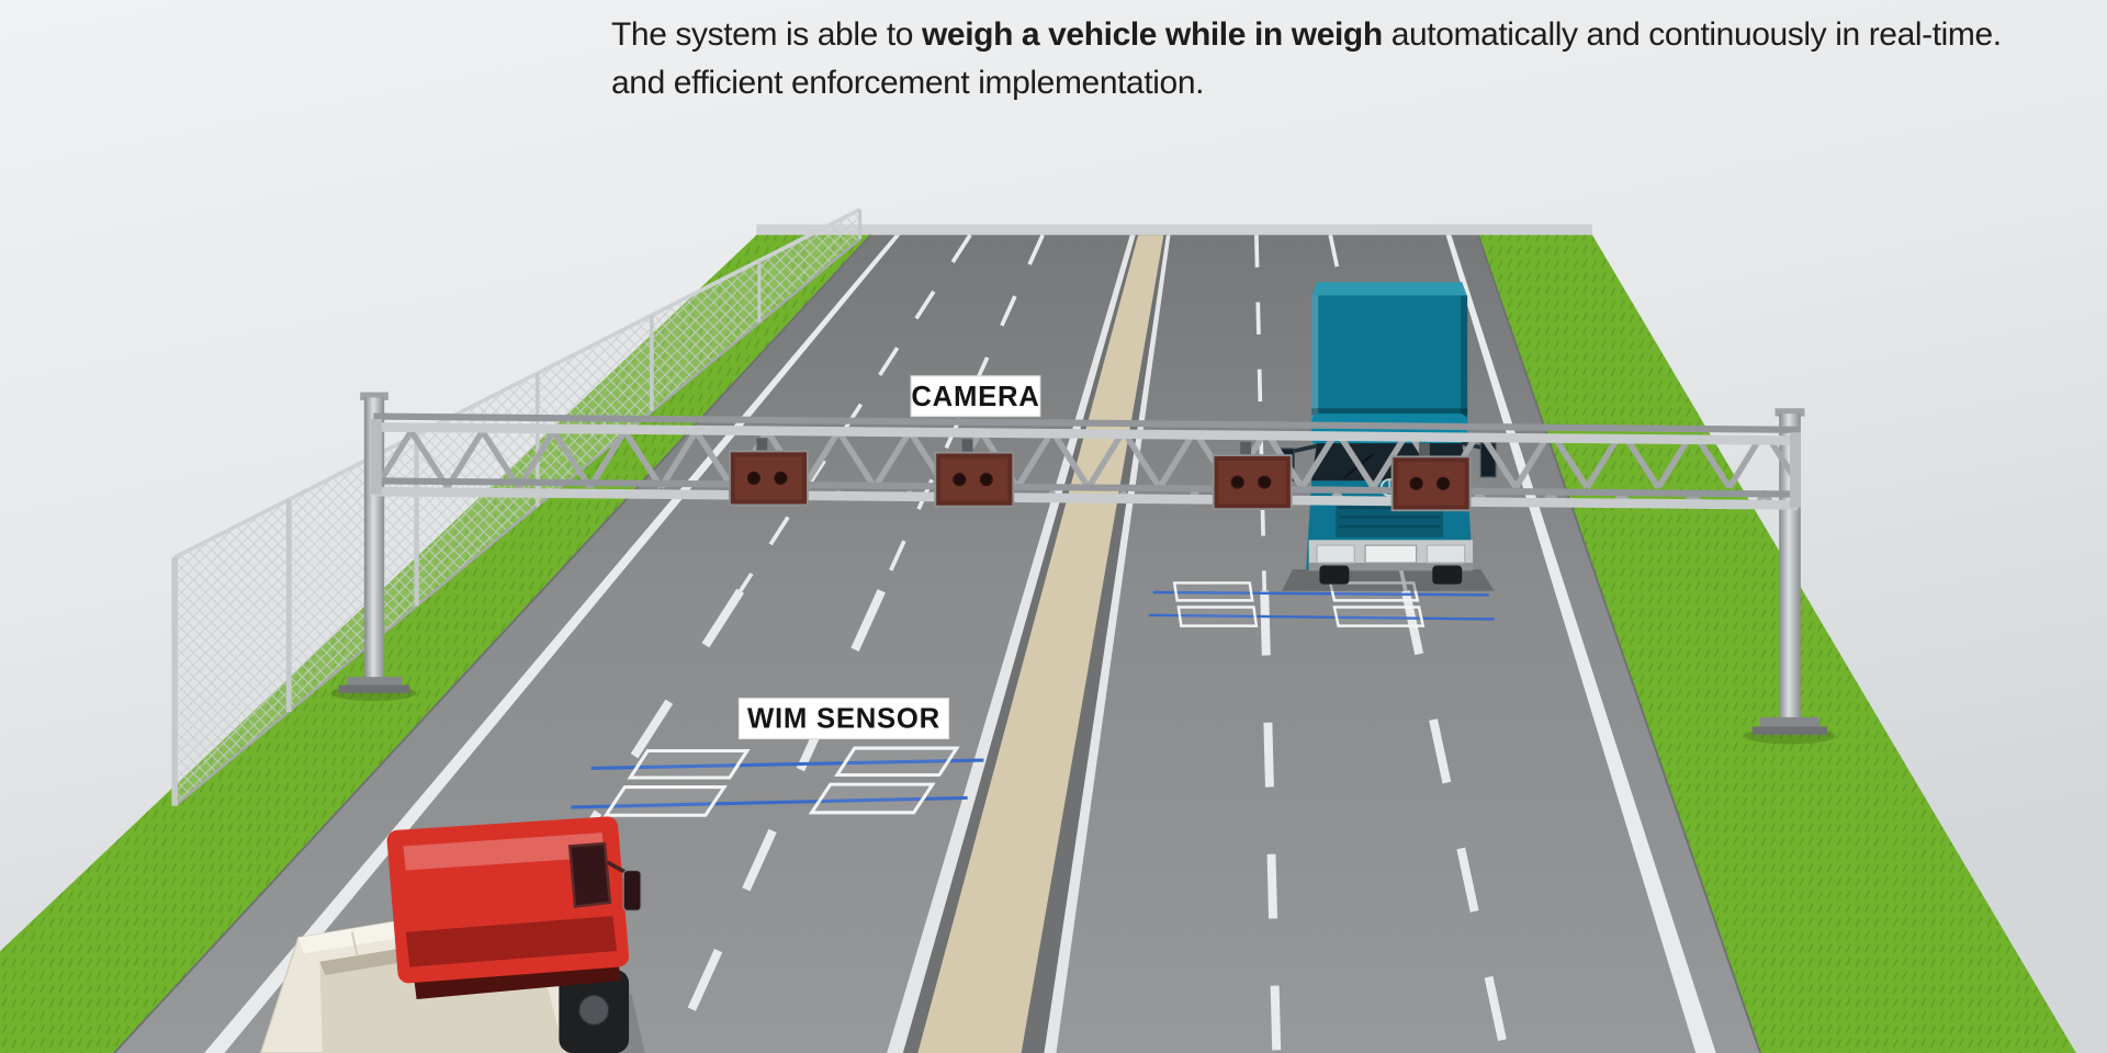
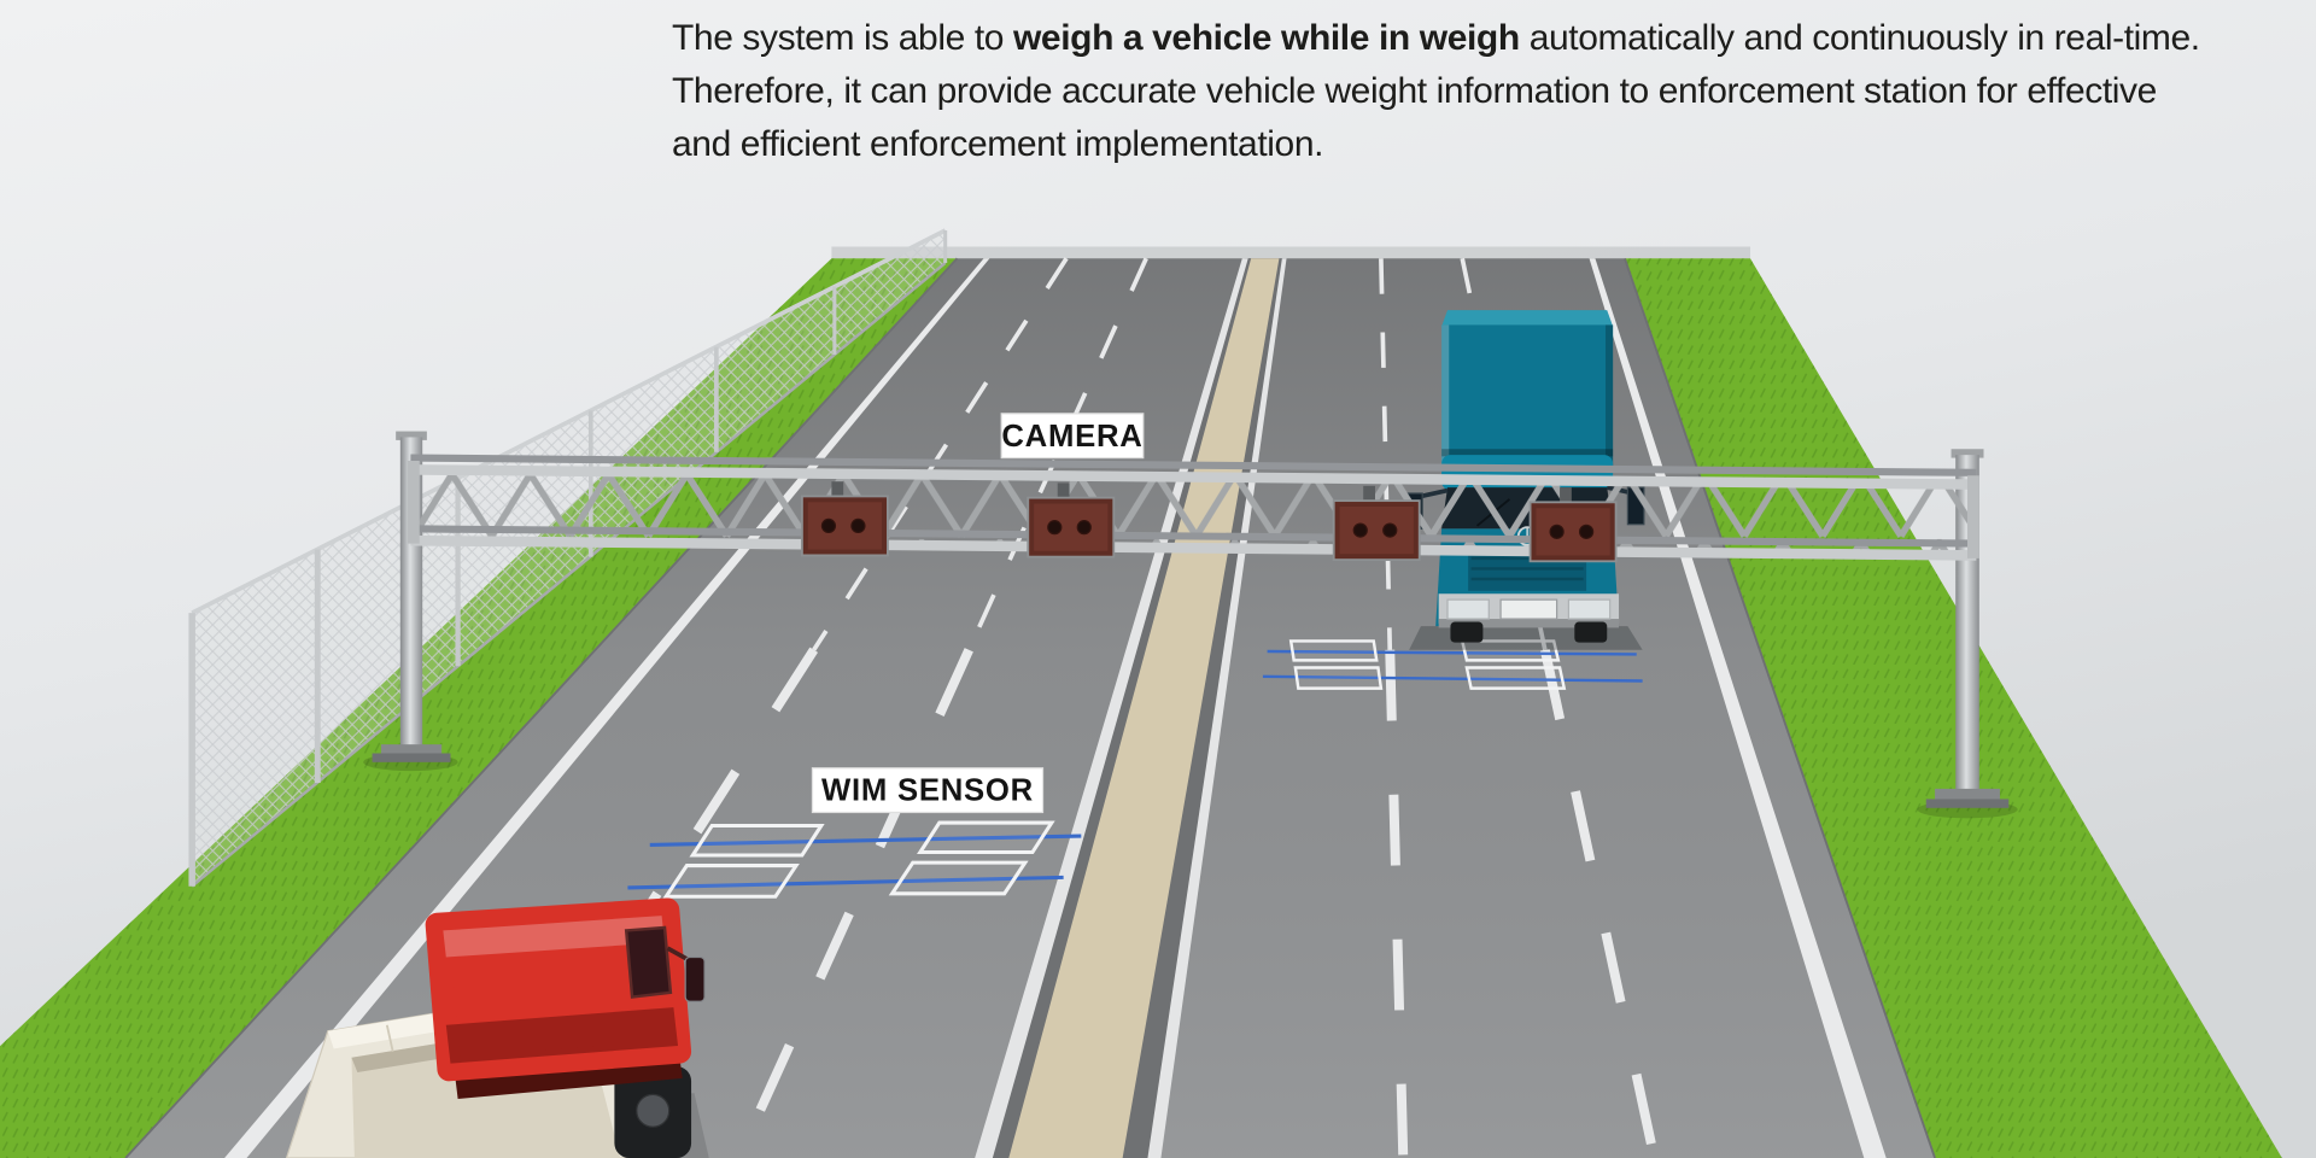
  CAMERA
  WIM SENSOR
  The system is able to weigh a vehicle while in weigh automatically and continuously in real-time.
+ Therefore, it can provide accurate vehicle weight information to enforcement station for effective
  and efficient enforcement implementation.
